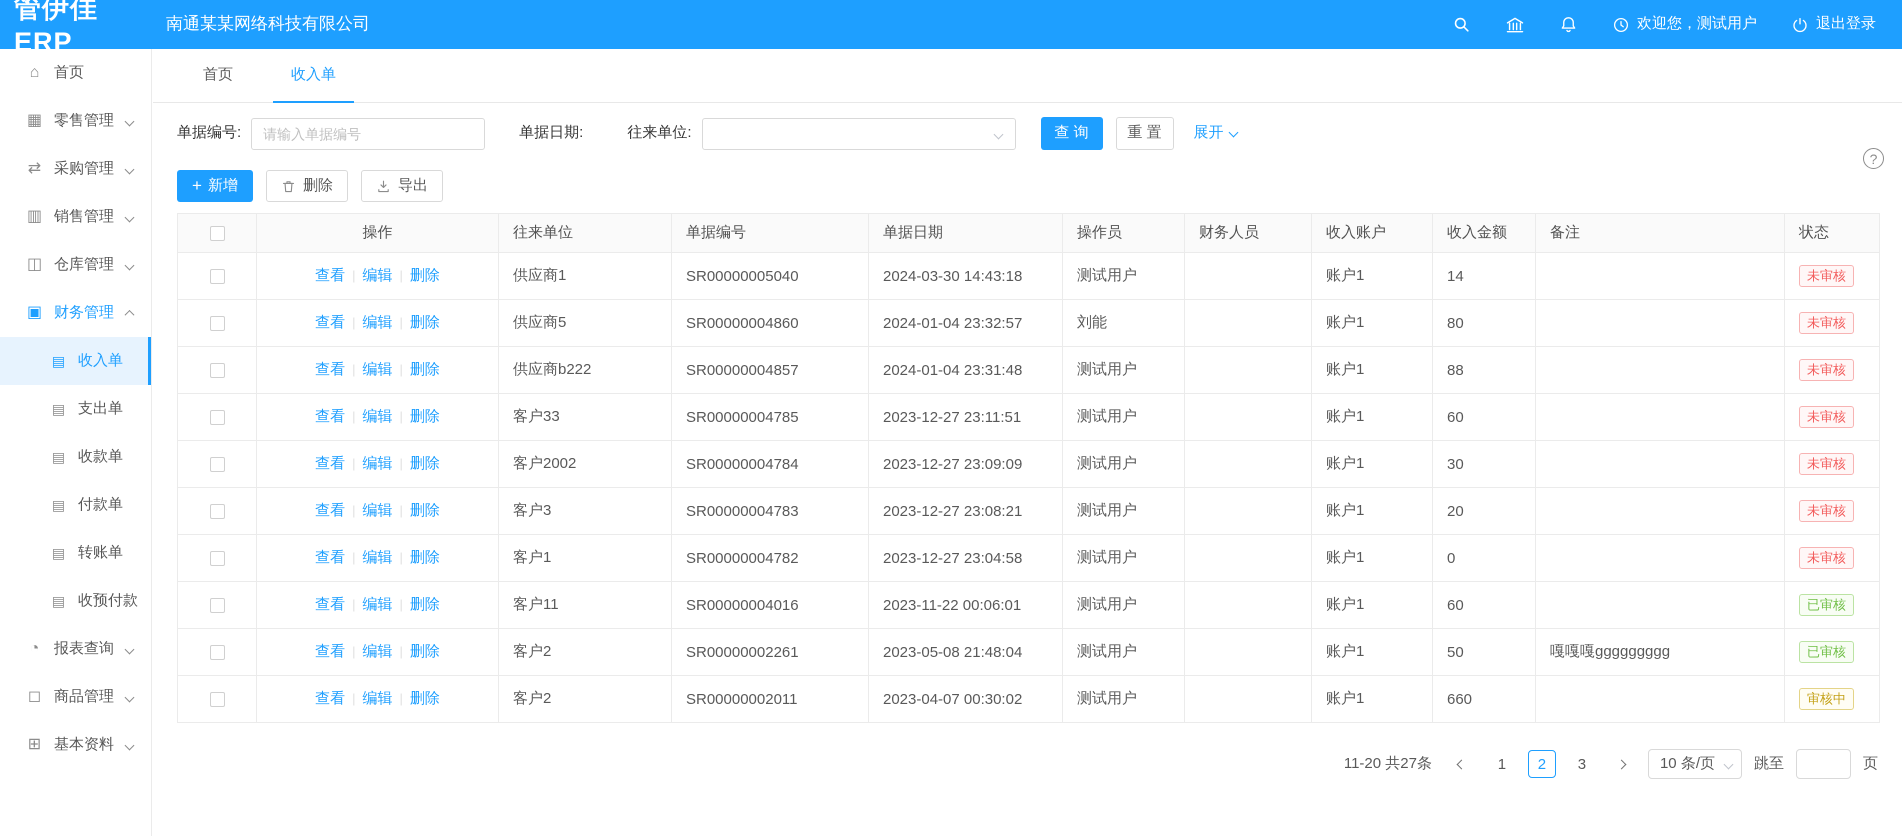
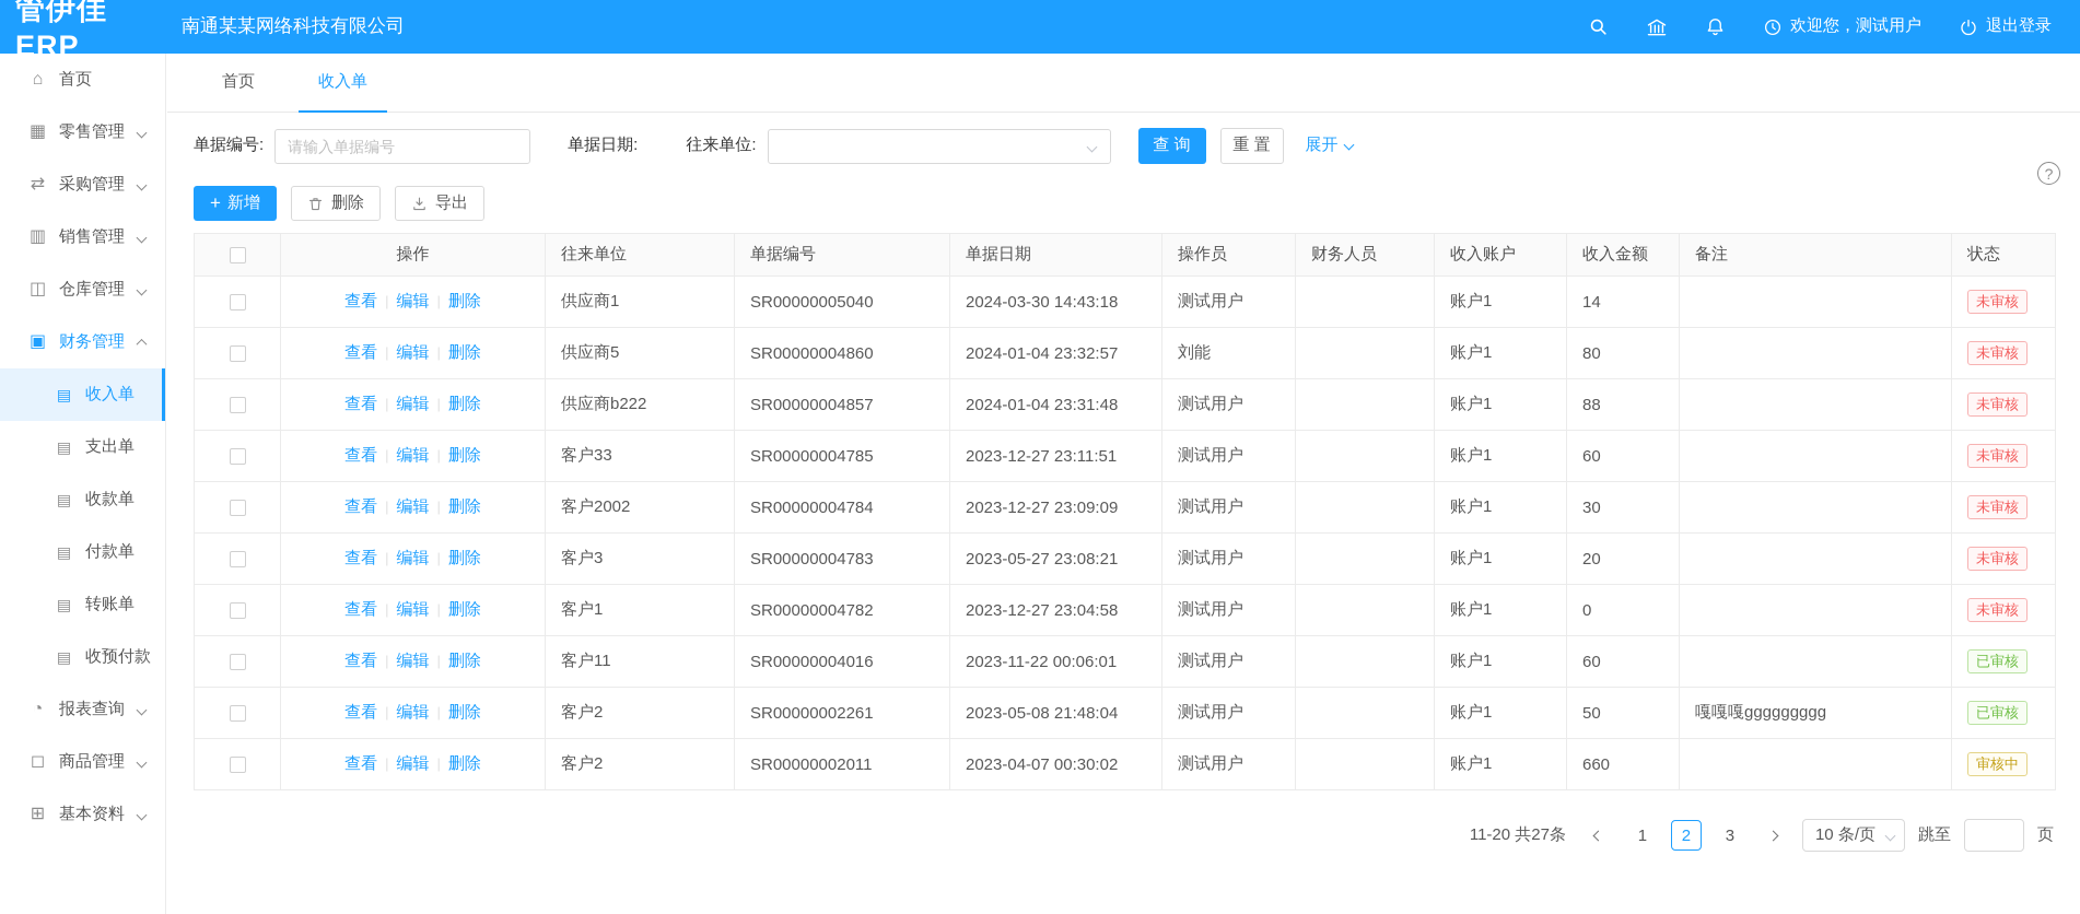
  管伊佳ERP
  南通某某网络科技有限公司
  欢迎您，测试用户
  退出登录
  首页
  零售管理
  采购管理
  销售管理
  仓库管理
  财务管理
  收入单
  支出单
  收款单
  付款单
  转账单
  收预付款
  报表查询
  商品管理
  基本资料
  首页
  收入单
  单据编号:
  请输入单据编号
  单据日期:
  往来单位:
  查 询
  重 置
  展开
  +
  新增
  删除
  导出
  	操作	往来单位	单据编号	单据日期	操作员	财务人员	收入账户	收入金额	备注	状态
  	查看 编辑 删除	供应商1	SR00000005040	2024-03-30 14:43:18	测试用户		账户1	14		未审核
  	查看 编辑 删除	供应商5	SR00000004860	2024-01-04 23:32:57	刘能		账户1	80		未审核
  	查看 编辑 删除	供应商b222	SR00000004857	2024-01-04 23:31:48	测试用户		账户1	88		未审核
  	查看 编辑 删除	客户33	SR00000004785	2023-12-27 23:11:51	测试用户		账户1	60		未审核
  	查看 编辑 删除	客户2002	SR00000004784	2023-12-27 23:09:09	测试用户		账户1	30		未审核
- 	查看 编辑 删除	客户3	SR00000004783	2023-12-27 23:08:21	测试用户		账户1	20		未审核
+ 	查看 编辑 删除	客户3	SR00000004783	2023-05-27 23:08:21	测试用户		账户1	20		未审核
  	查看 编辑 删除	客户1	SR00000004782	2023-12-27 23:04:58	测试用户		账户1	0		未审核
  	查看 编辑 删除	客户11	SR00000004016	2023-11-22 00:06:01	测试用户		账户1	60		已审核
  	查看 编辑 删除	客户2	SR00000002261	2023-05-08 21:48:04	测试用户		账户1	50	嘎嘎嘎ggggggggg	已审核
  	查看 编辑 删除	客户2	SR00000002011	2023-04-07 00:30:02	测试用户		账户1	660		审核中
  11-20 共27条
  1
  2
  3
  10 条/页
  跳至
  页
